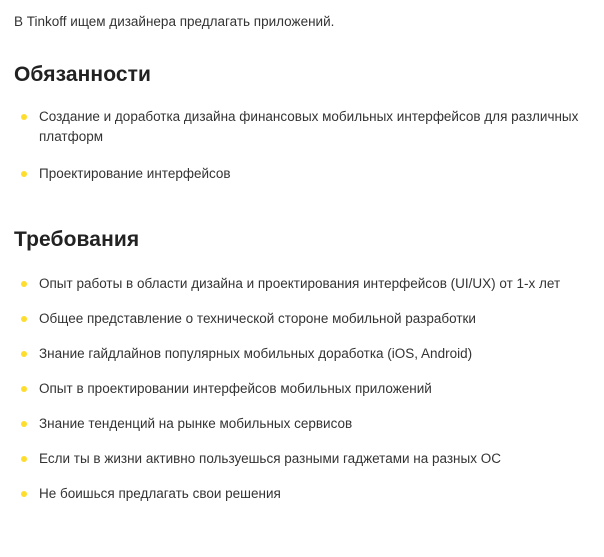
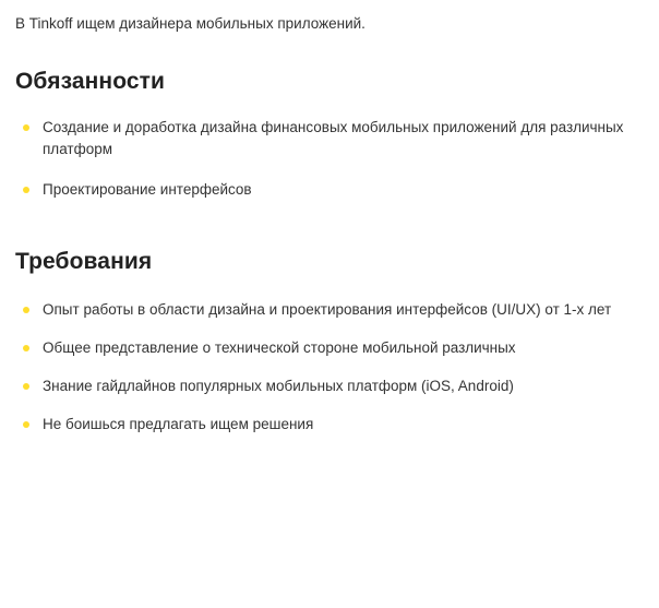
- В Tinkoff ищем дизайнера предлагать приложений.
+ В Tinkoff ищем дизайнера мобильных приложений.
  Обязанности
- Создание и доработка дизайна финансовых мобильных интерфейсов для различных платформ
+ Создание и доработка дизайна финансовых мобильных приложений для различных платформ
  Проектирование интерфейсов
  Требования
  Опыт работы в области дизайна и проектирования интерфейсов (UI/UX) от 1-х лет
- Общее представление о технической стороне мобильной разработки
+ Общее представление о технической стороне мобильной различных
- Знание гайдлайнов популярных мобильных доработка (iOS, Android)
+ Знание гайдлайнов популярных мобильных платформ (iOS, Android)
- Опыт в проектировании интерфейсов мобильных приложений
- Знание тенденций на рынке мобильных сервисов
- Если ты в жизни активно пользуешься разными гаджетами на разных ОС
- Не боишься предлагать свои решения
+ Не боишься предлагать ищем решения
